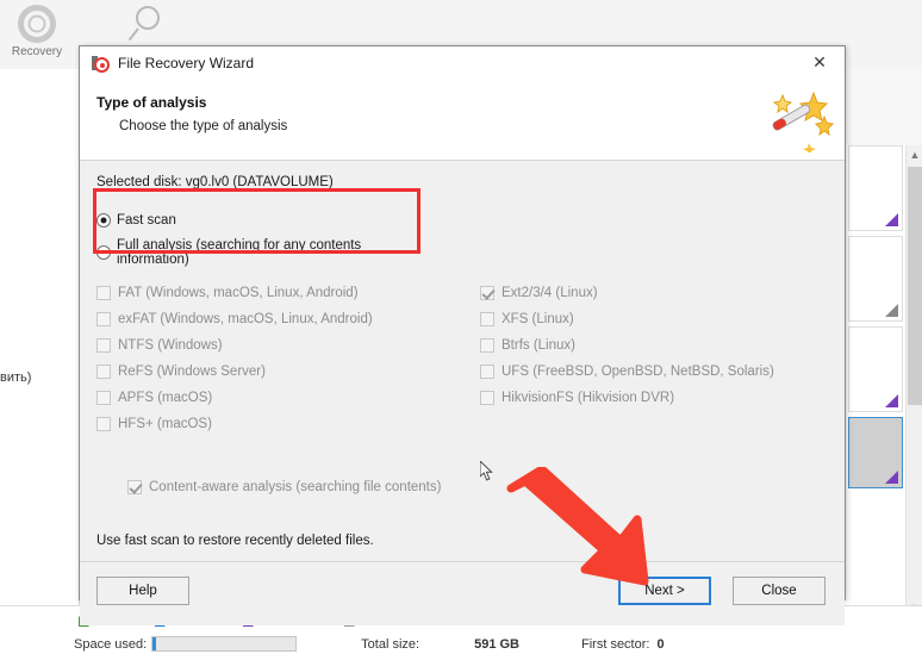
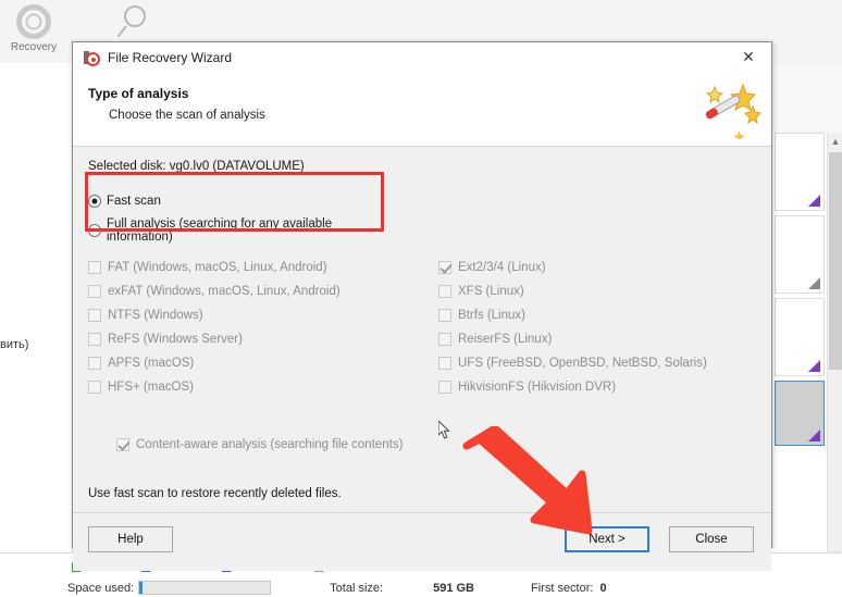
  Recovery
  вить)
  ▲
  Space used:
  Total size:
  591 GB
  First sector:
  0
  File Recovery Wizard
  ✕
  Type of analysis
- Choose the type of analysis
+ Choose the scan of analysis
  Selected disk: vg0.lv0 (DATAVOLUME)
  Fast scan
- Full analysis (searching for any contents information)
+ Full analysis (searching for any available information)
  FAT (Windows, macOS, Linux, Android)
  exFAT (Windows, macOS, Linux, Android)
  NTFS (Windows)
  ReFS (Windows Server)
  APFS (macOS)
  HFS+ (macOS)
  Ext2/3/4 (Linux)
  XFS (Linux)
  Btrfs (Linux)
+ ReiserFS (Linux)
  UFS (FreeBSD, OpenBSD, NetBSD, Solaris)
  HikvisionFS (Hikvision DVR)
  Content-aware analysis (searching file contents)
  Use fast scan to restore recently deleted files.
  Help
  Next >
  Close
